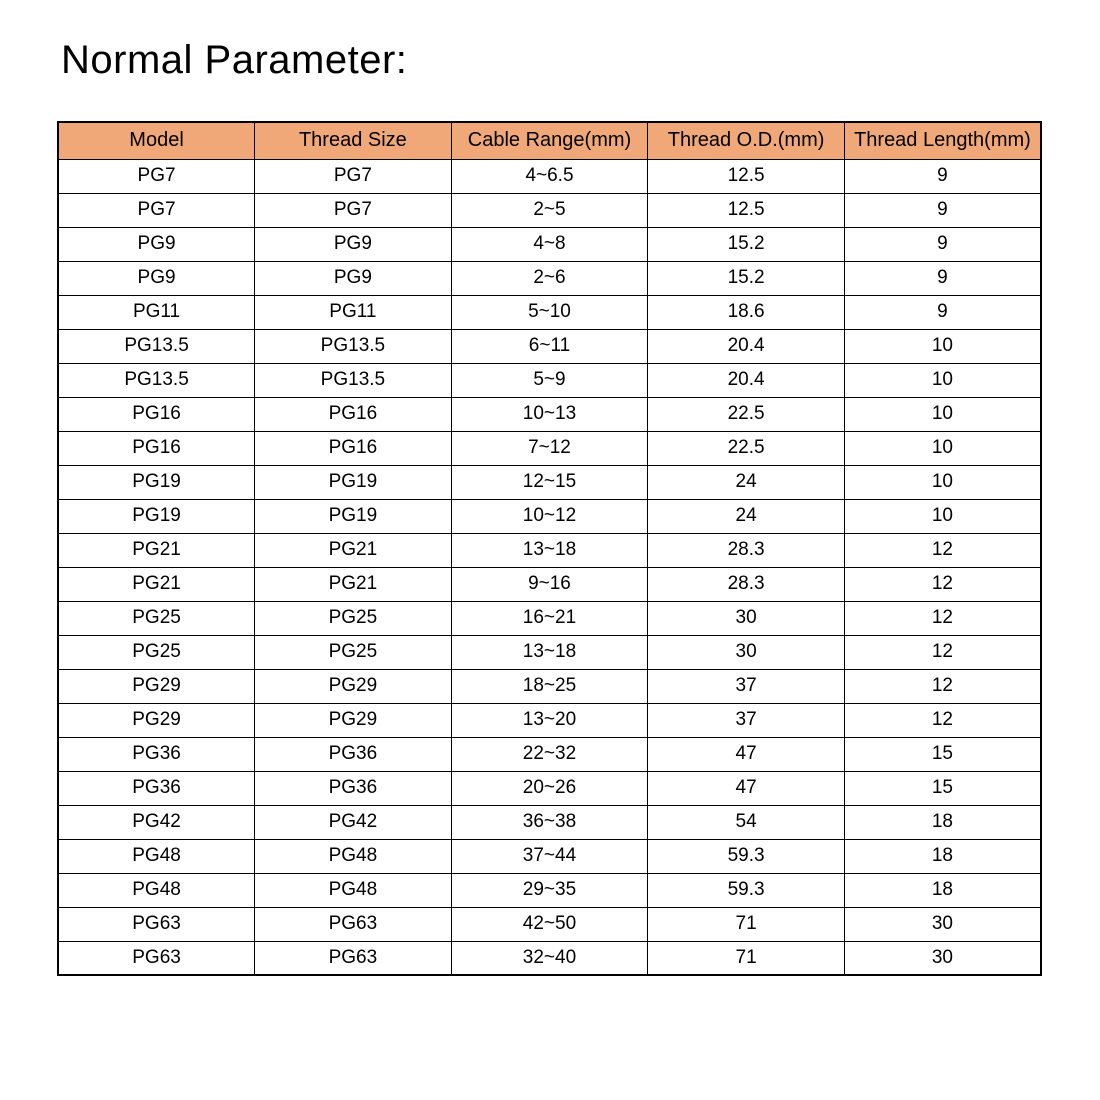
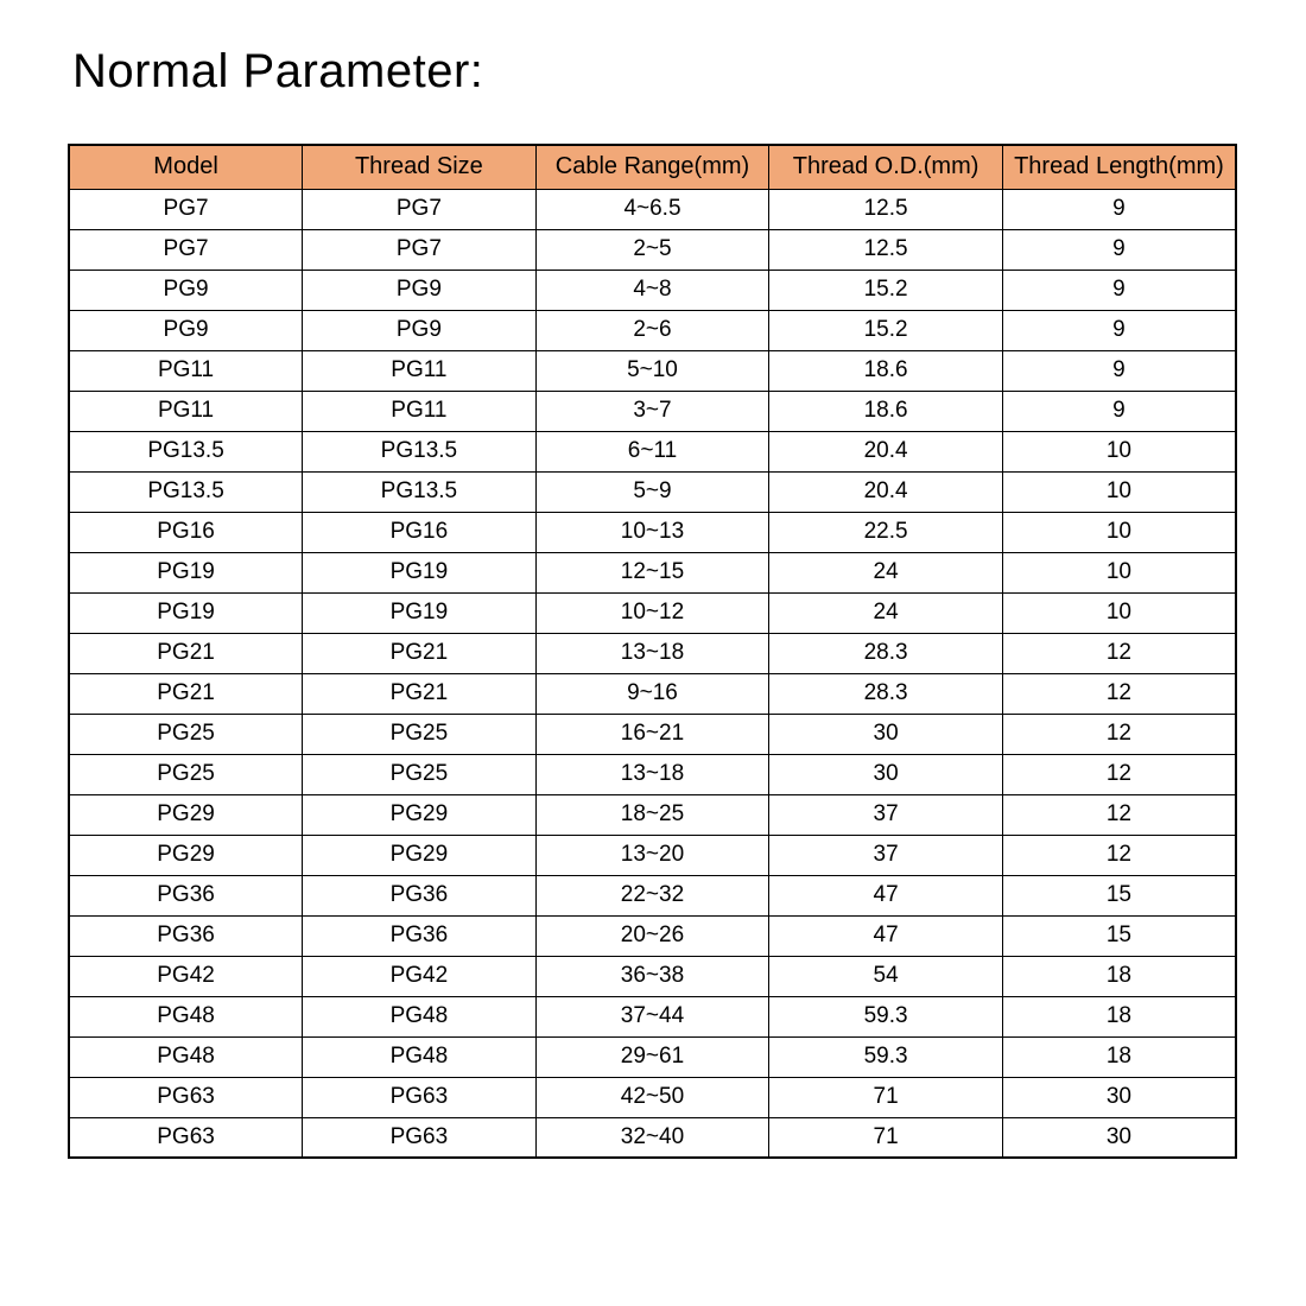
  Normal Parameter:
  Model	Thread Size	Cable Range(mm)	Thread O.D.(mm)	Thread Length(mm)
  PG7	PG7	4~6.5	12.5	9
  PG7	PG7	2~5	12.5	9
  PG9	PG9	4~8	15.2	9
  PG9	PG9	2~6	15.2	9
  PG11	PG11	5~10	18.6	9
+ PG11	PG11	3~7	18.6	9
  PG13.5	PG13.5	6~11	20.4	10
  PG13.5	PG13.5	5~9	20.4	10
  PG16	PG16	10~13	22.5	10
- PG16	PG16	7~12	22.5	10
  PG19	PG19	12~15	24	10
  PG19	PG19	10~12	24	10
  PG21	PG21	13~18	28.3	12
  PG21	PG21	9~16	28.3	12
  PG25	PG25	16~21	30	12
  PG25	PG25	13~18	30	12
  PG29	PG29	18~25	37	12
  PG29	PG29	13~20	37	12
  PG36	PG36	22~32	47	15
  PG36	PG36	20~26	47	15
  PG42	PG42	36~38	54	18
  PG48	PG48	37~44	59.3	18
- PG48	PG48	29~35	59.3	18
+ PG48	PG48	29~61	59.3	18
  PG63	PG63	42~50	71	30
  PG63	PG63	32~40	71	30
